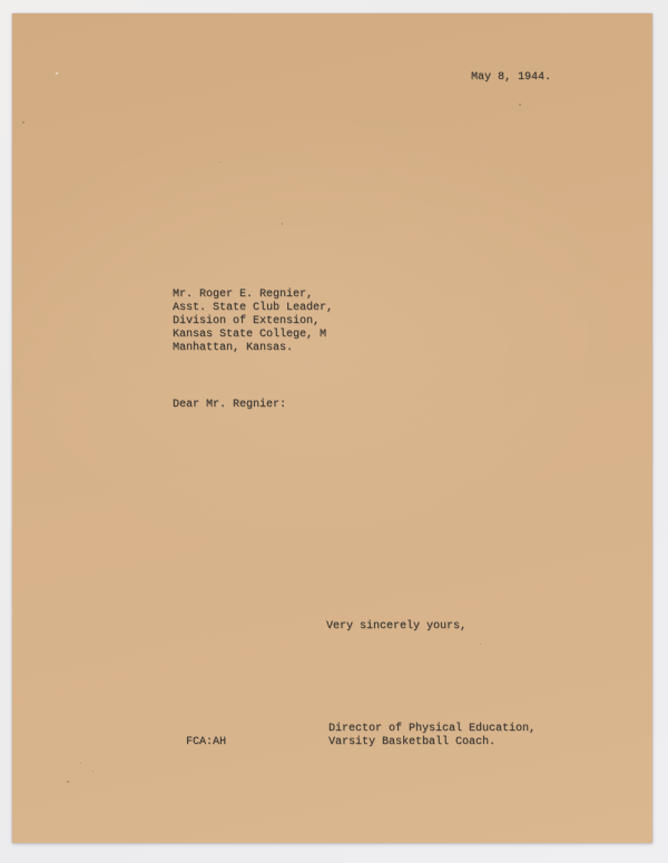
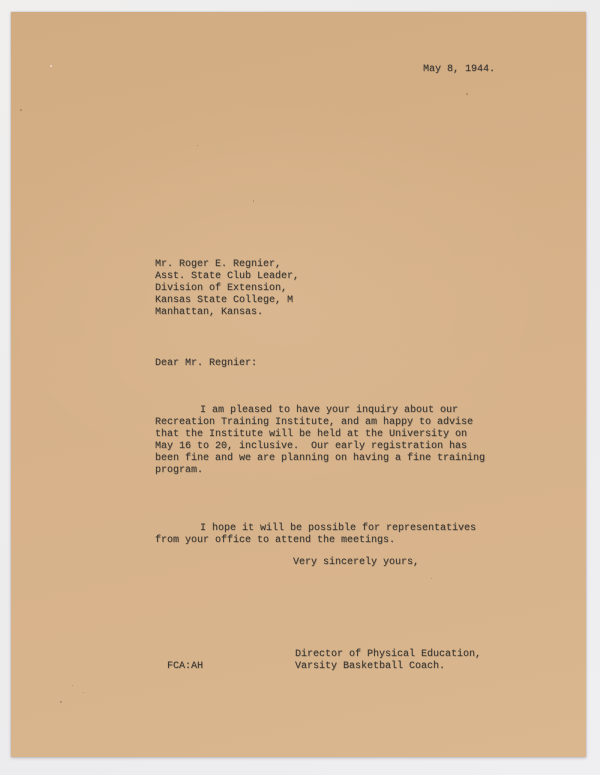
  May 8, 1944.
  Mr. Roger E. Regnier,
  Asst. State Club Leader,
  Division of Extension,
  Kansas State College, M
  Manhattan, Kansas.
  Dear Mr. Regnier:
+ I am pleased to have your inquiry about our
+ Recreation Training Institute, and am happy to advise
+ that the Institute will be held at the University on
+ May 16 to 20, inclusive. Our early registration has
+ been fine and we are planning on having a fine training
+ program.
+ I hope it will be possible for representatives
+ from your office to attend the meetings.
  Very sincerely yours,
  Director of Physical Education,
  Varsity Basketball Coach.
  FCA:AH
